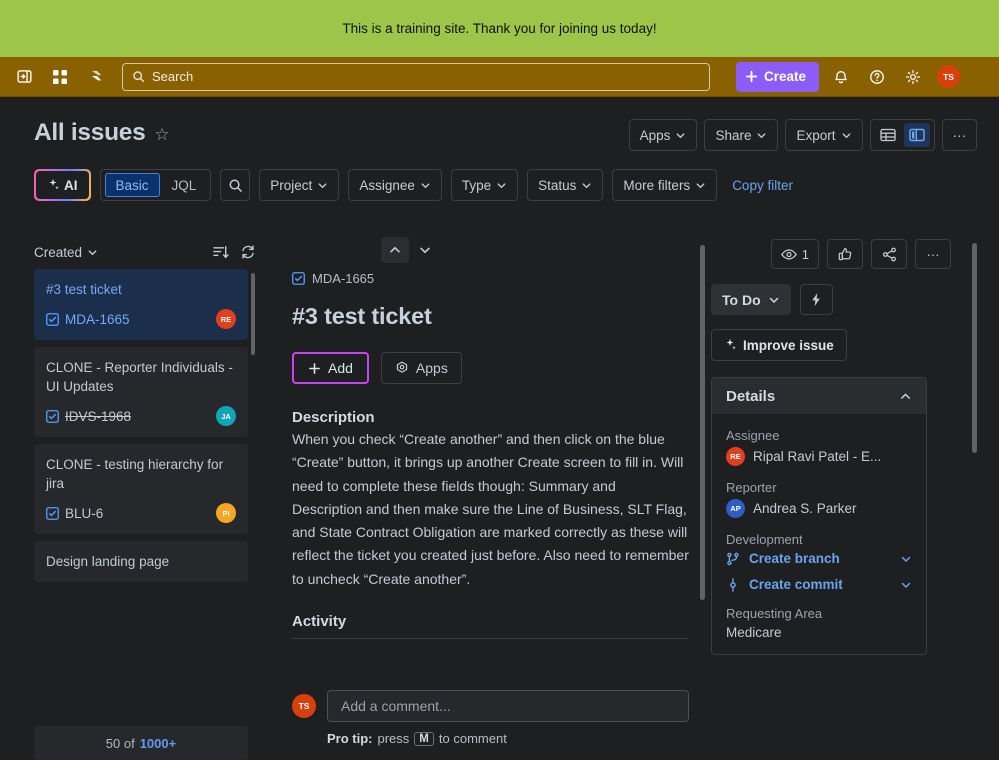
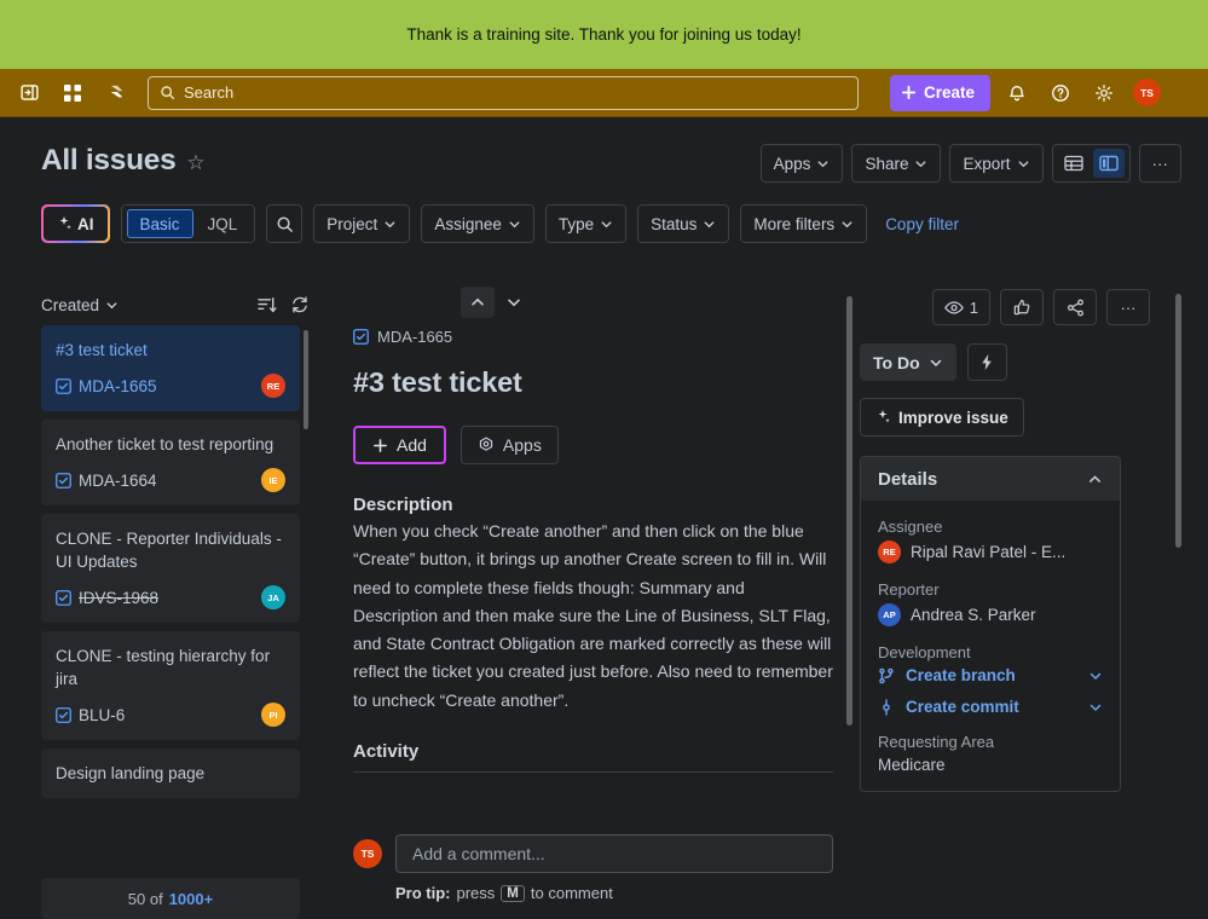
- This is a training site. Thank you for joining us today!
+ Thank is a training site. Thank you for joining us today!
  Search
  Create
  TS
  All issues
  ☆
  Apps
  Share
  Export
  ···
  AI
  Basic
  JQL
  Project
  Assignee
  Type
  Status
  More filters
  Copy filter
  Created
  #3 test ticket
  MDA-1665
  RE
+ Another ticket to test reporting
+ MDA-1664
+ IE
  CLONE - Reporter Individuals - UI Updates
  IDVS-1968
  JA
  CLONE - testing hierarchy for jira
  BLU-6
  PI
  Design landing page
  50 of
  1000+
  MDA-1665
  #3 test ticket
  Add
  Apps
  Description
  When you check “Create another” and then click on the blue “Create” button, it brings up another Create screen to fill in. Will need to complete these fields though: Summary and Description and then make sure the Line of Business, SLT Flag, and State Contract Obligation are marked correctly as these will reflect the ticket you created just before. Also need to remember to uncheck “Create another”.
  Activity
  TS
  Add a comment...
  Pro tip:
  press
  M
  to comment
  1
  ···
  To Do
  Improve issue
  Details
  Assignee
  RE
  Ripal Ravi Patel - E...
  Reporter
  AP
  Andrea S. Parker
  Development
  Create branch
  Create commit
  Requesting Area
  Medicare
